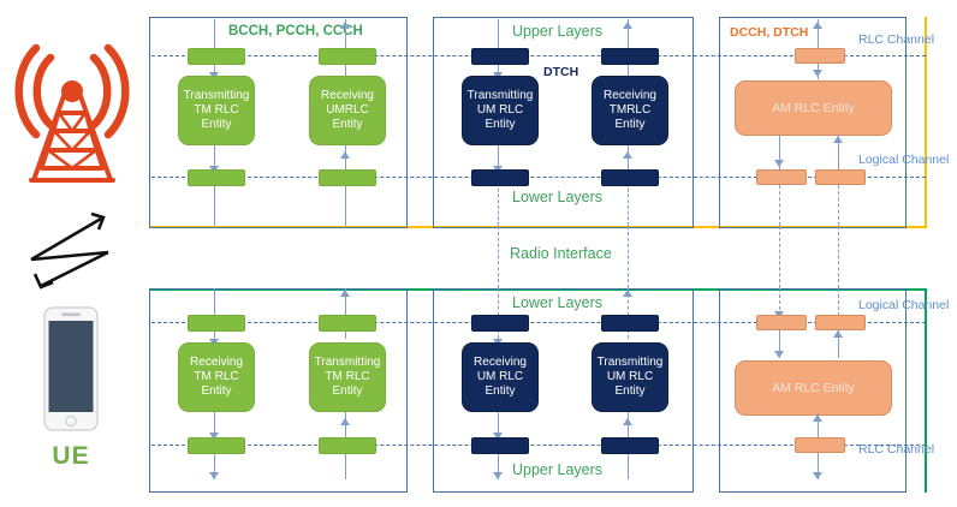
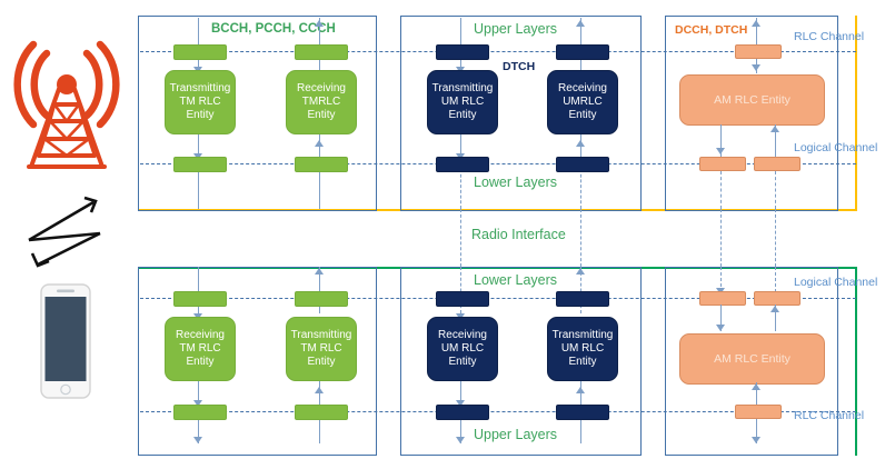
- UE
  BCCH, PCCH, CCCH
  Transmitting
  TM RLC
  Entity
  Receiving
- UMRLC
+ TMRLC
  Entity
  Upper Layers
  DTCH
  Lower Layers
  Transmitting
  UM RLC
  Entity
  Receiving
- TMRLC
+ UMRLC
  Entity
  DCCH, DTCH
  RLC Channel
  Logical Channel
  AM RLC Entity
  Radio Interface
  Receiving
  TM RLC
  Entity
  Transmitting
  TM RLC
  Entity
  Lower Layers
  Upper Layers
  Receiving
  UM RLC
  Entity
  Transmitting
  UM RLC
  Entity
  Logical Channel
  RLC Channel
  AM RLC Entity
